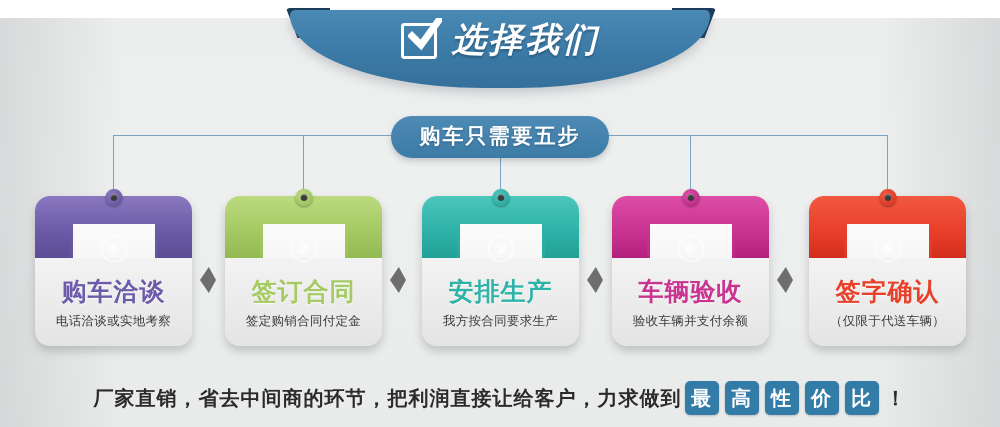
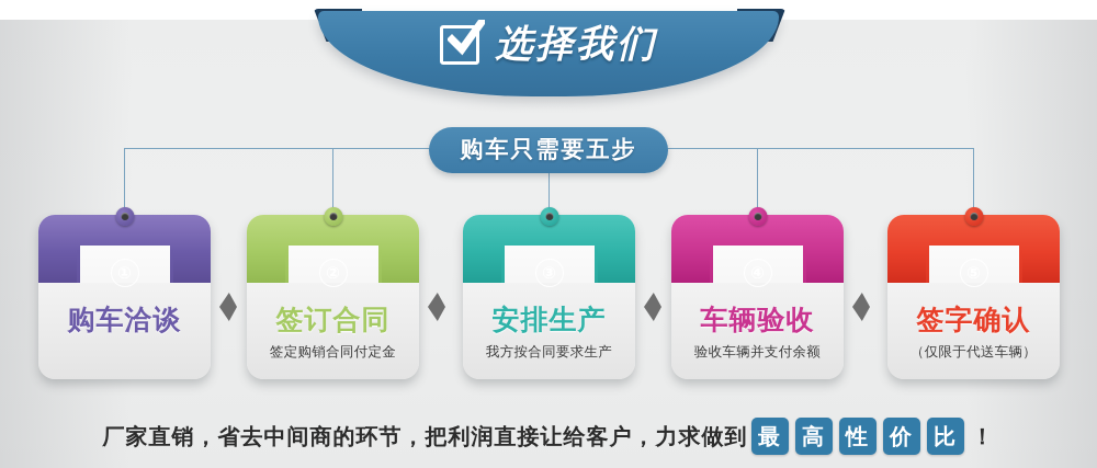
  选择我们
  购车只需要五步
  购车洽谈
- 电话洽谈或实地考察
  签订合同
  签定购销合同付定金
  安排生产
  我方按合同要求生产
  车辆验收
  验收车辆并支付余额
  签字确认
  （仅限于代送车辆）
  厂家直销，省去中间商的环节，把利润直接让给客户，力求做到
  最 高 性 价 比
  ！
